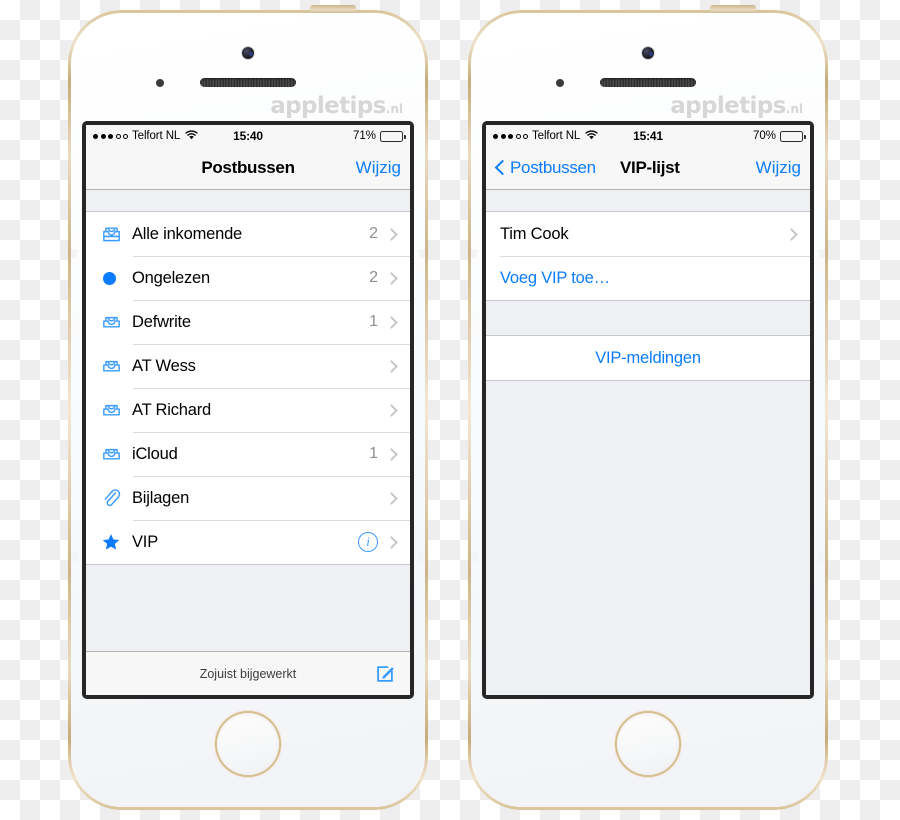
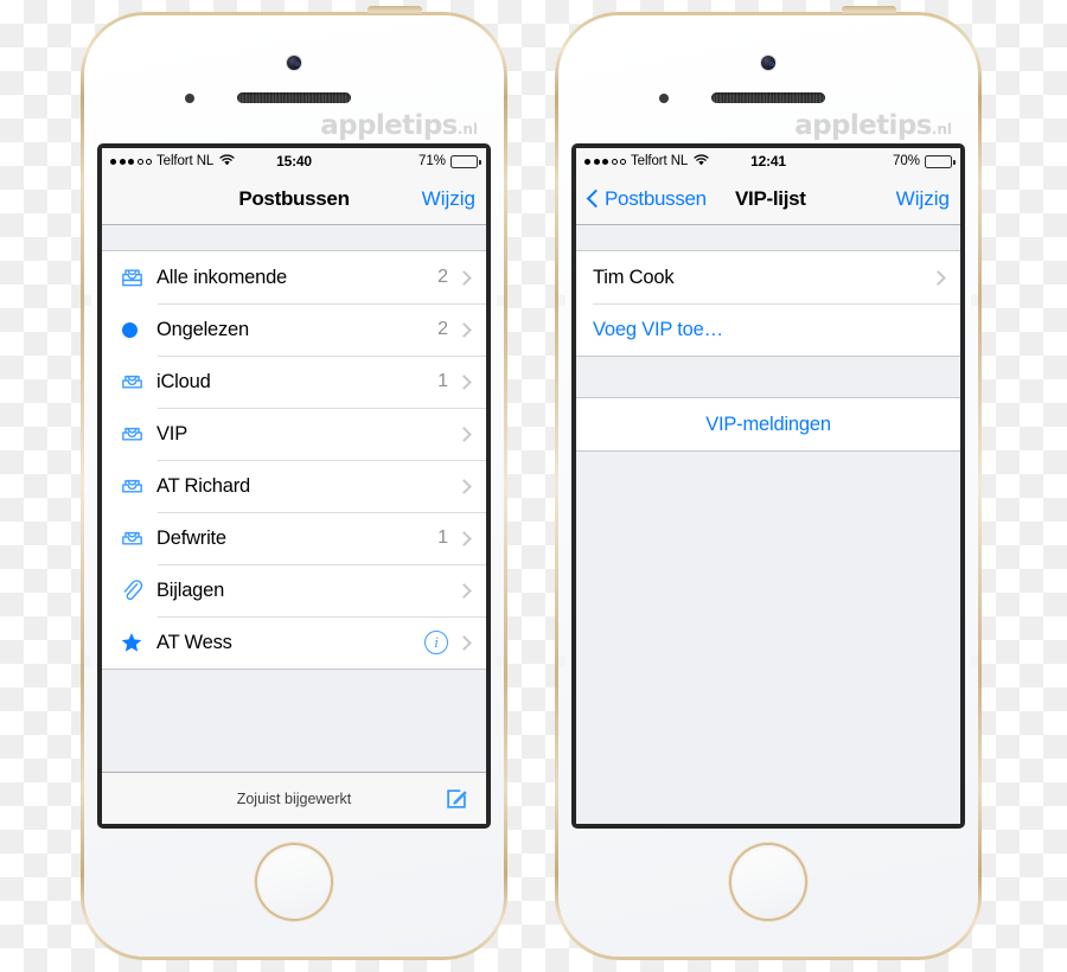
  appletips.nl
  Telfort NL
  15:40
  71%
  Postbussen
  Wijzig
  Alle inkomende
  2
  Ongelezen
  2
- Defwrite
+ iCloud
  1
- AT Wess
+ VIP
  AT Richard
- iCloud
+ Defwrite
  1
  Bijlagen
- VIP
+ AT Wess
  i
  Zojuist bijgewerkt
  appletips.nl
  Telfort NL
- 15:41
+ 12:41
  70%
  Postbussen
  VIP-lijst
  Wijzig
  Tim Cook
  Voeg VIP toe…
  VIP-meldingen
